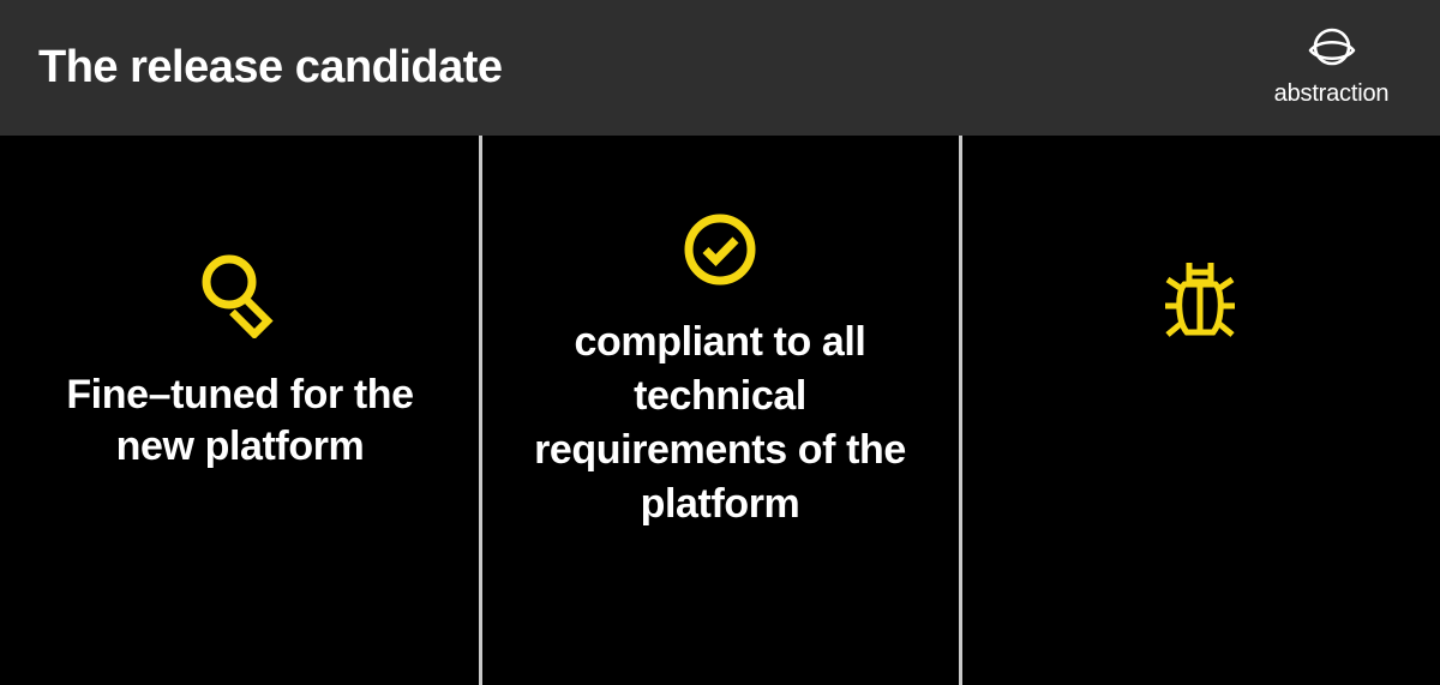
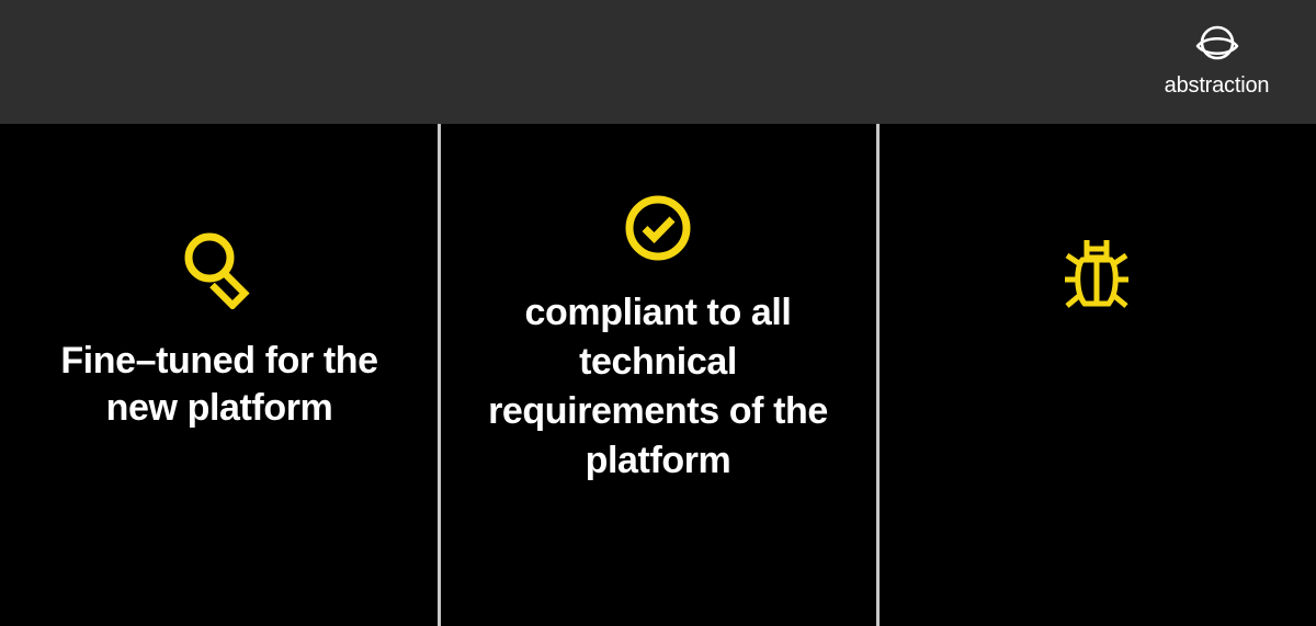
- The release candidate
  abstraction
  Fine–tuned for the new platform
  compliant to all technical requirements of the platform
